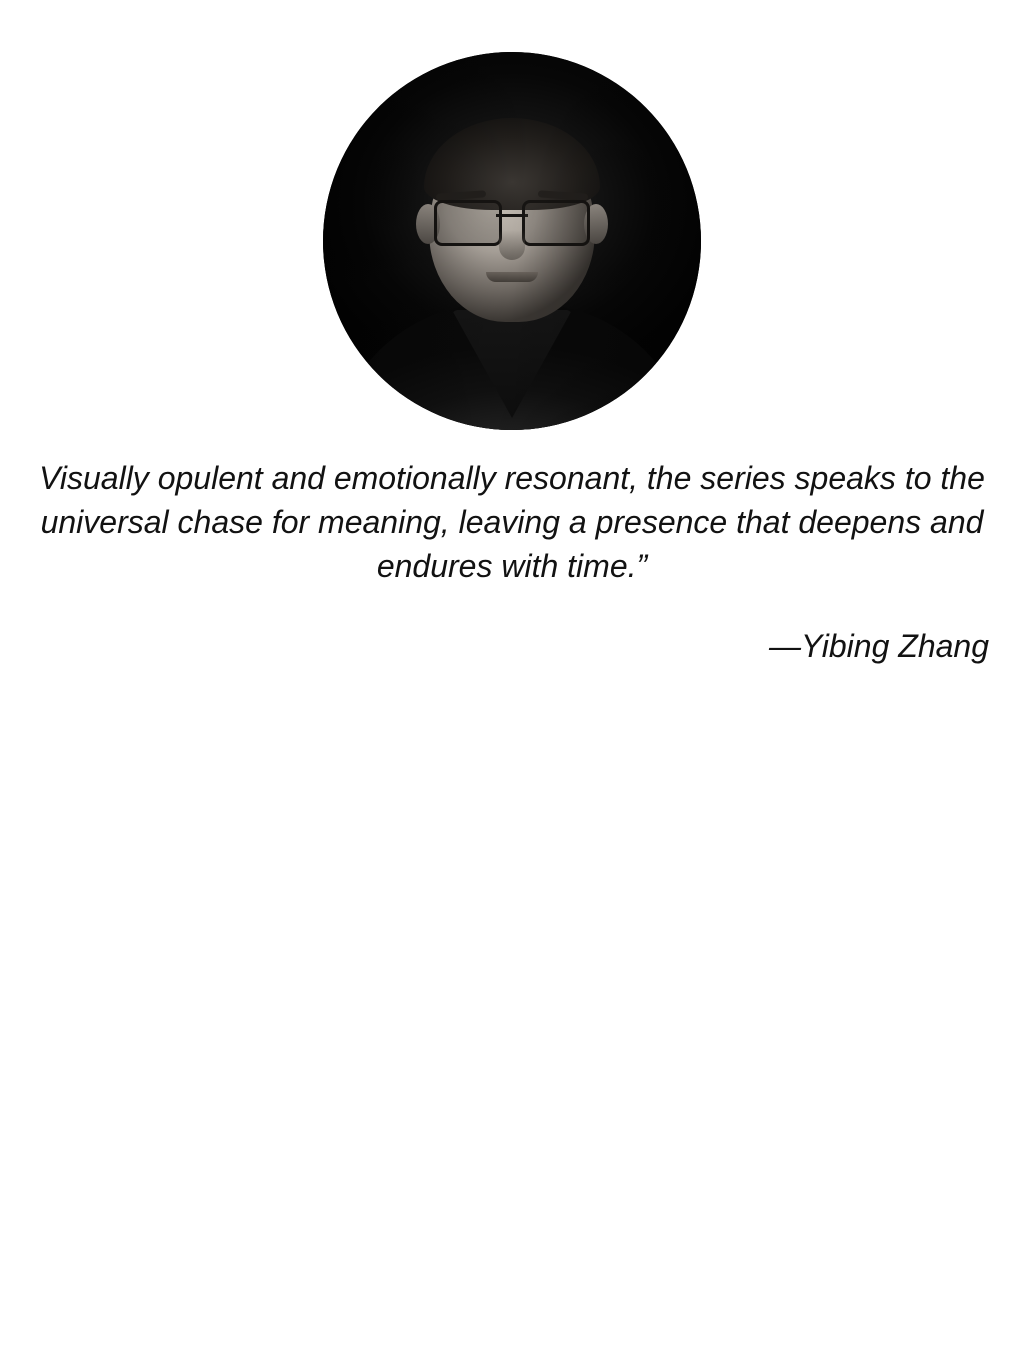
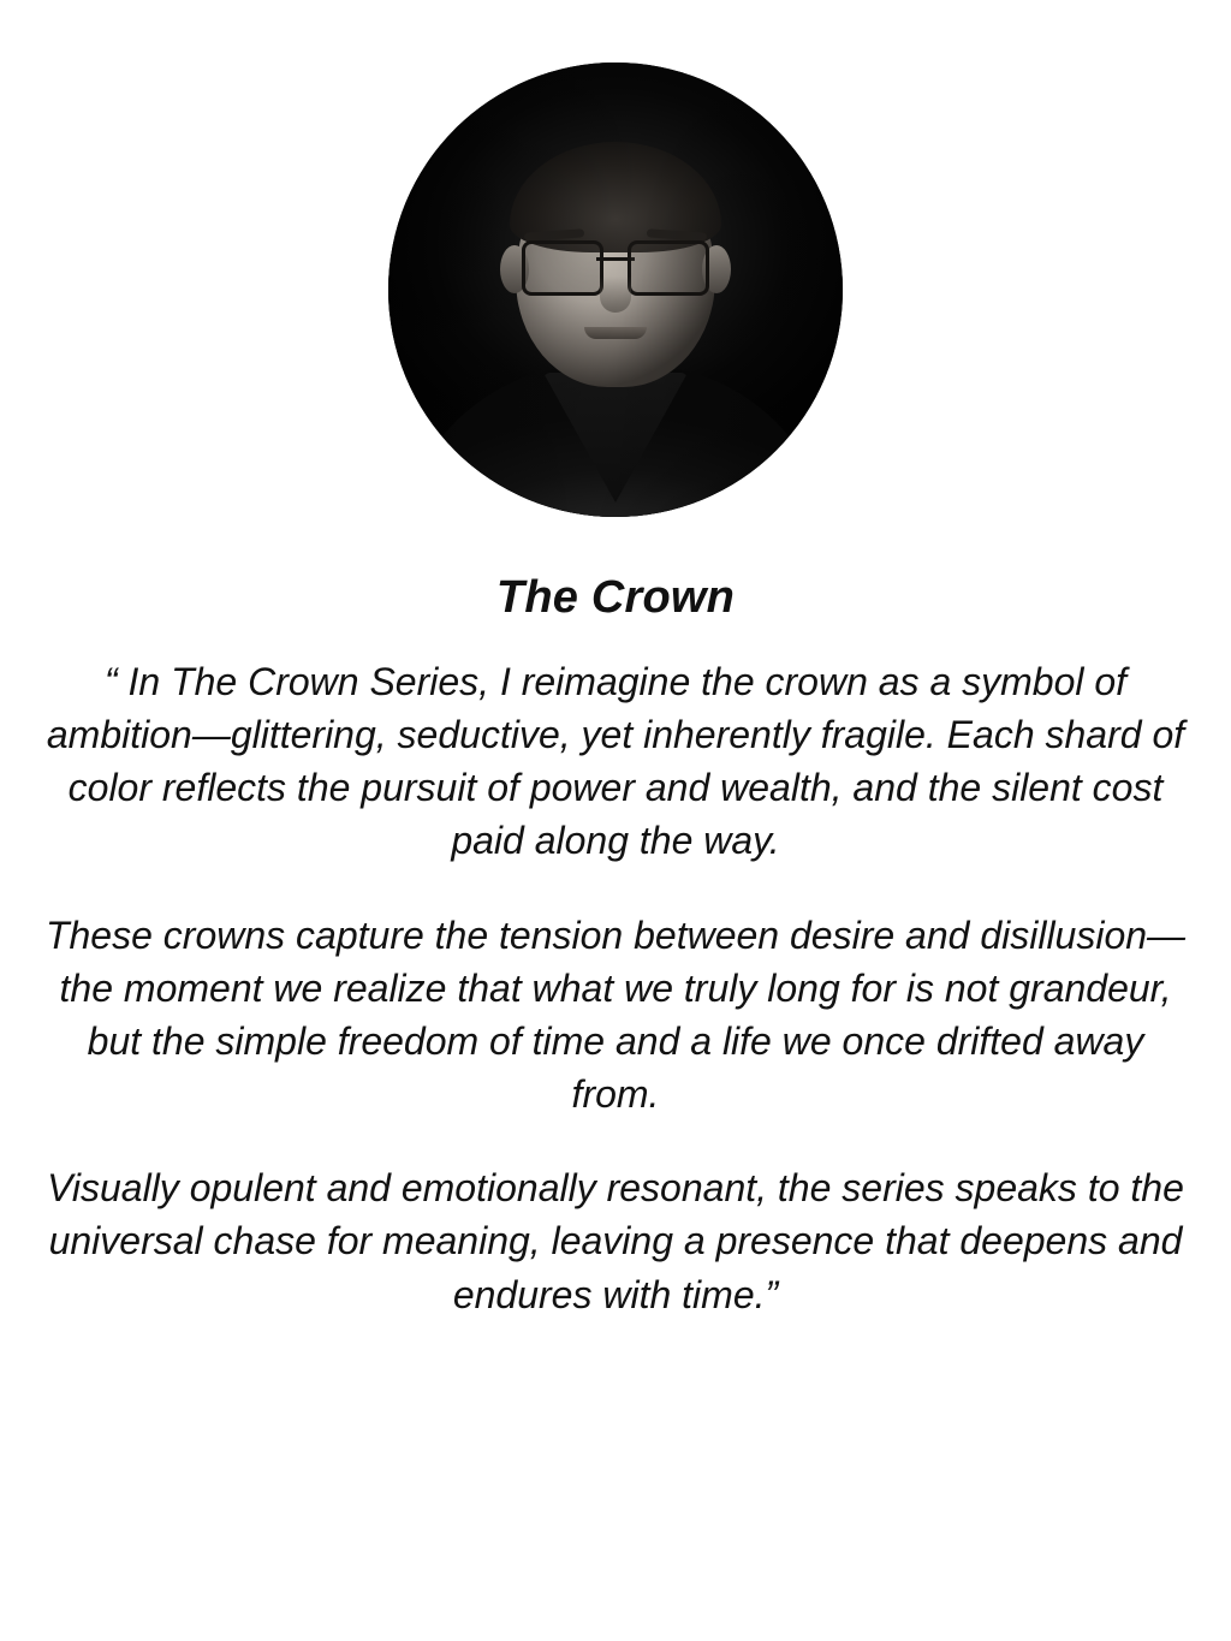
+ The Crown
+ “ In The Crown Series, I reimagine the crown as a symbol of ambition—glittering, seductive, yet inherently fragile. Each shard of color reflects the pursuit of power and wealth, and the silent cost paid along the way.
+ These crowns capture the tension between desire and disillusion—the moment we realize that what we truly long for is not grandeur, but the simple freedom of time and a life we once drifted away from.
  Visually opulent and emotionally resonant, the series speaks to the universal chase for meaning, leaving a presence that deepens and endures with time.”
- —Yibing Zhang
